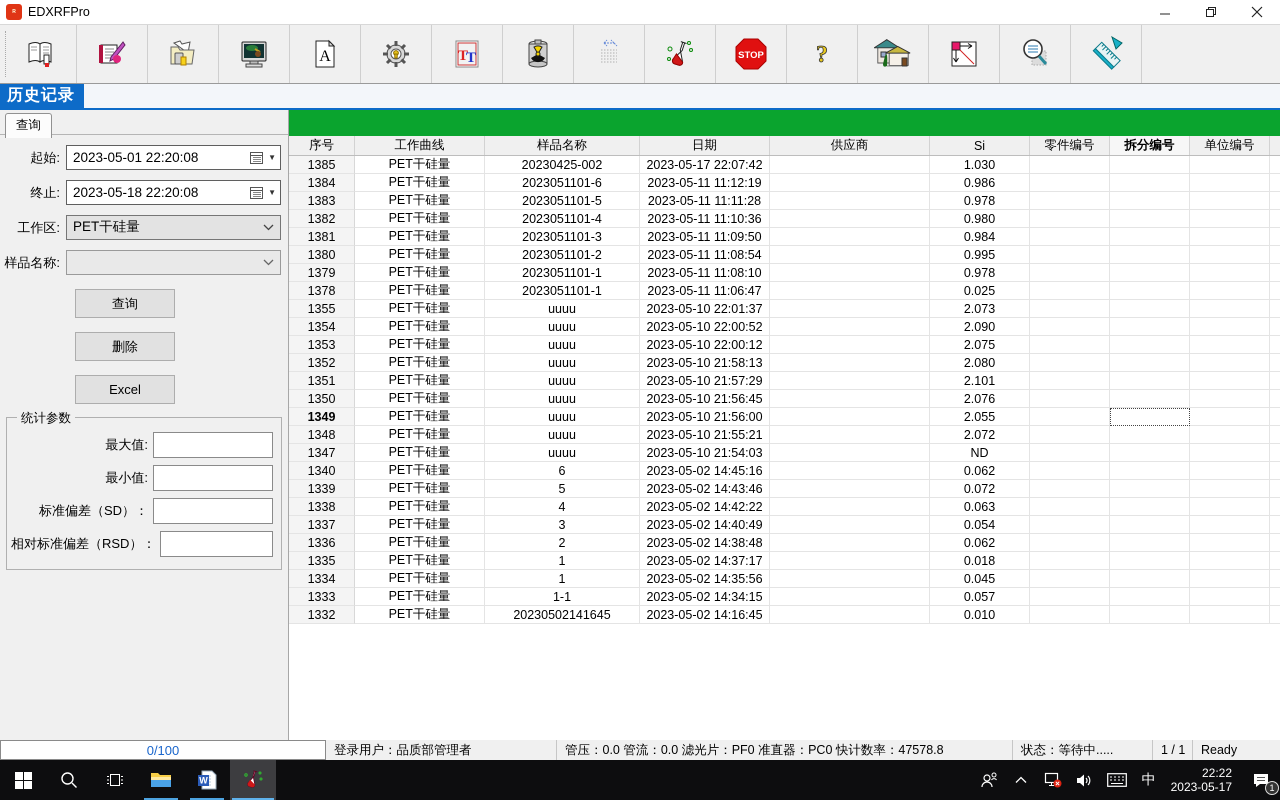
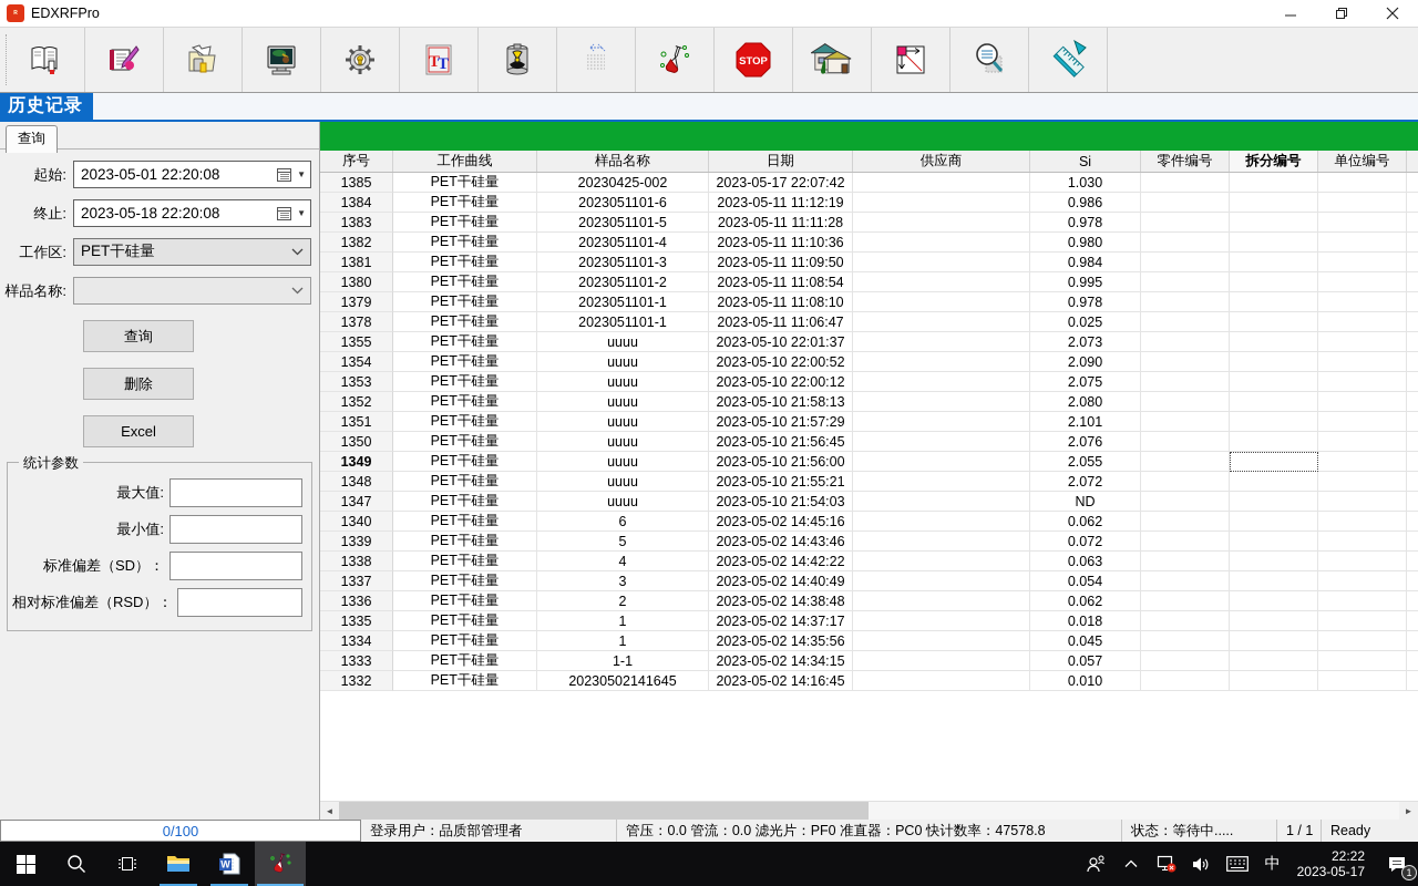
  EDXRFPro
- A
  T
  T
  STOP
- ?
  历史记录
  查询
  起始:
  2023-05-01 22:20:08
  ▼
  终止:
  2023-05-18 22:20:08
  ▼
  工作区:
  PET干硅量
  样品名称:
  查询
  删除
  Excel
  统计参数
  最大值:
  最小值:
  标准偏差（SD）：
  相对标准偏差（RSD）：
  序号
  工作曲线
  样品名称
  日期
  供应商
  Si
  零件编号
  拆分编号
  单位编号
  1385
  PET干硅量
  20230425-002
  2023-05-17 22:07:42
  1.030
  1384
  PET干硅量
  2023051101-6
  2023-05-11 11:12:19
  0.986
  1383
  PET干硅量
  2023051101-5
  2023-05-11 11:11:28
  0.978
  1382
  PET干硅量
  2023051101-4
  2023-05-11 11:10:36
  0.980
  1381
  PET干硅量
  2023051101-3
  2023-05-11 11:09:50
  0.984
  1380
  PET干硅量
  2023051101-2
  2023-05-11 11:08:54
  0.995
  1379
  PET干硅量
  2023051101-1
  2023-05-11 11:08:10
  0.978
  1378
  PET干硅量
  2023051101-1
  2023-05-11 11:06:47
  0.025
  1355
  PET干硅量
  uuuu
  2023-05-10 22:01:37
  2.073
  1354
  PET干硅量
  uuuu
  2023-05-10 22:00:52
  2.090
  1353
  PET干硅量
  uuuu
  2023-05-10 22:00:12
  2.075
  1352
  PET干硅量
  uuuu
  2023-05-10 21:58:13
  2.080
  1351
  PET干硅量
  uuuu
  2023-05-10 21:57:29
  2.101
  1350
  PET干硅量
  uuuu
  2023-05-10 21:56:45
  2.076
  1349
  PET干硅量
  uuuu
  2023-05-10 21:56:00
  2.055
  1348
  PET干硅量
  uuuu
  2023-05-10 21:55:21
  2.072
  1347
  PET干硅量
  uuuu
  2023-05-10 21:54:03
  ND
  1340
  PET干硅量
  6
  2023-05-02 14:45:16
  0.062
  1339
  PET干硅量
  5
  2023-05-02 14:43:46
  0.072
  1338
  PET干硅量
  4
  2023-05-02 14:42:22
  0.063
  1337
  PET干硅量
  3
  2023-05-02 14:40:49
  0.054
  1336
  PET干硅量
  2
  2023-05-02 14:38:48
  0.062
  1335
  PET干硅量
  1
  2023-05-02 14:37:17
  0.018
  1334
  PET干硅量
  1
  2023-05-02 14:35:56
  0.045
  1333
  PET干硅量
  1-1
  2023-05-02 14:34:15
  0.057
  1332
  PET干硅量
  20230502141645
  2023-05-02 14:16:45
  0.010
+ ◄
+ ►
  0/100
  登录用户：品质部管理者
  管压：0.0 管流：0.0 滤光片：PF0 准直器：PC0 快计数率：47578.8
  状态：等待中.....
  1 / 1
  Ready
  W
  中
  22:22
  2023-05-17
  1
